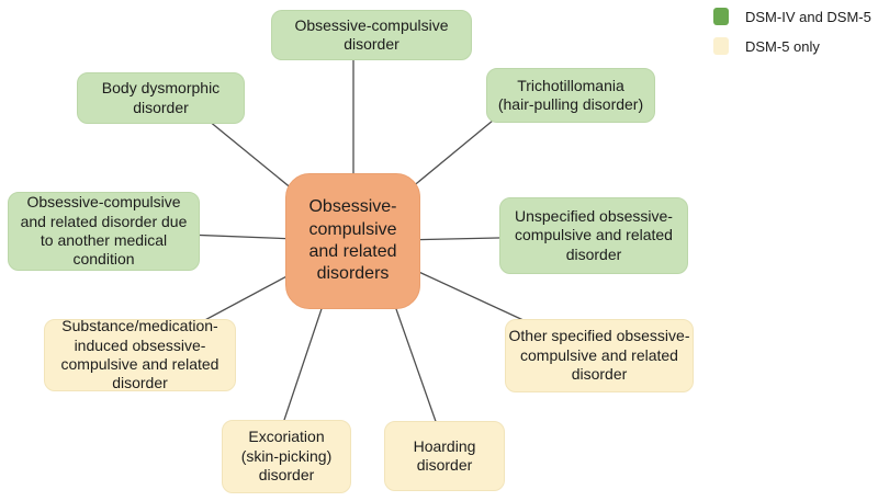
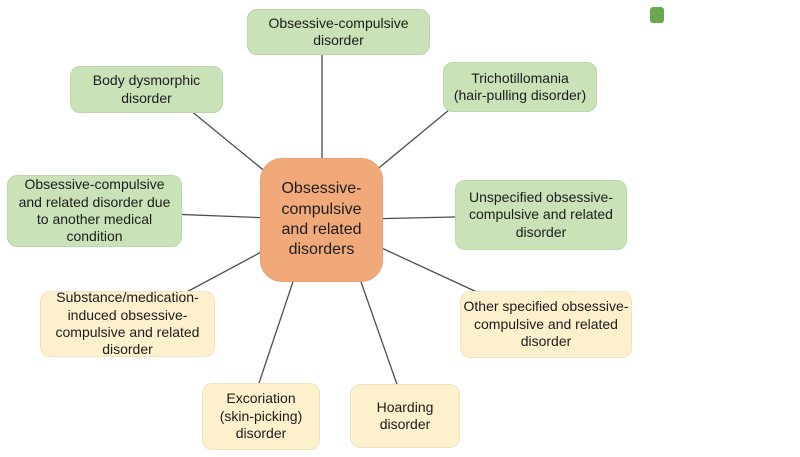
  Obsessive-
  compulsive
  and related
  disorders
  Obsessive-compulsive
  disorder
  Body dysmorphic
  disorder
  Trichotillomania
  (hair-pulling disorder)
  Obsessive-compulsive
  and related disorder due
  to another medical
  condition
  Unspecified obsessive-
  compulsive and related
  disorder
  Substance/medication-
  induced obsessive-
  compulsive and related
  disorder
  Other specified obsessive-
  compulsive and related
  disorder
  Excoriation
  (skin-picking)
  disorder
  Hoarding
  disorder
- DSM-IV and DSM-5
- DSM-5 only
